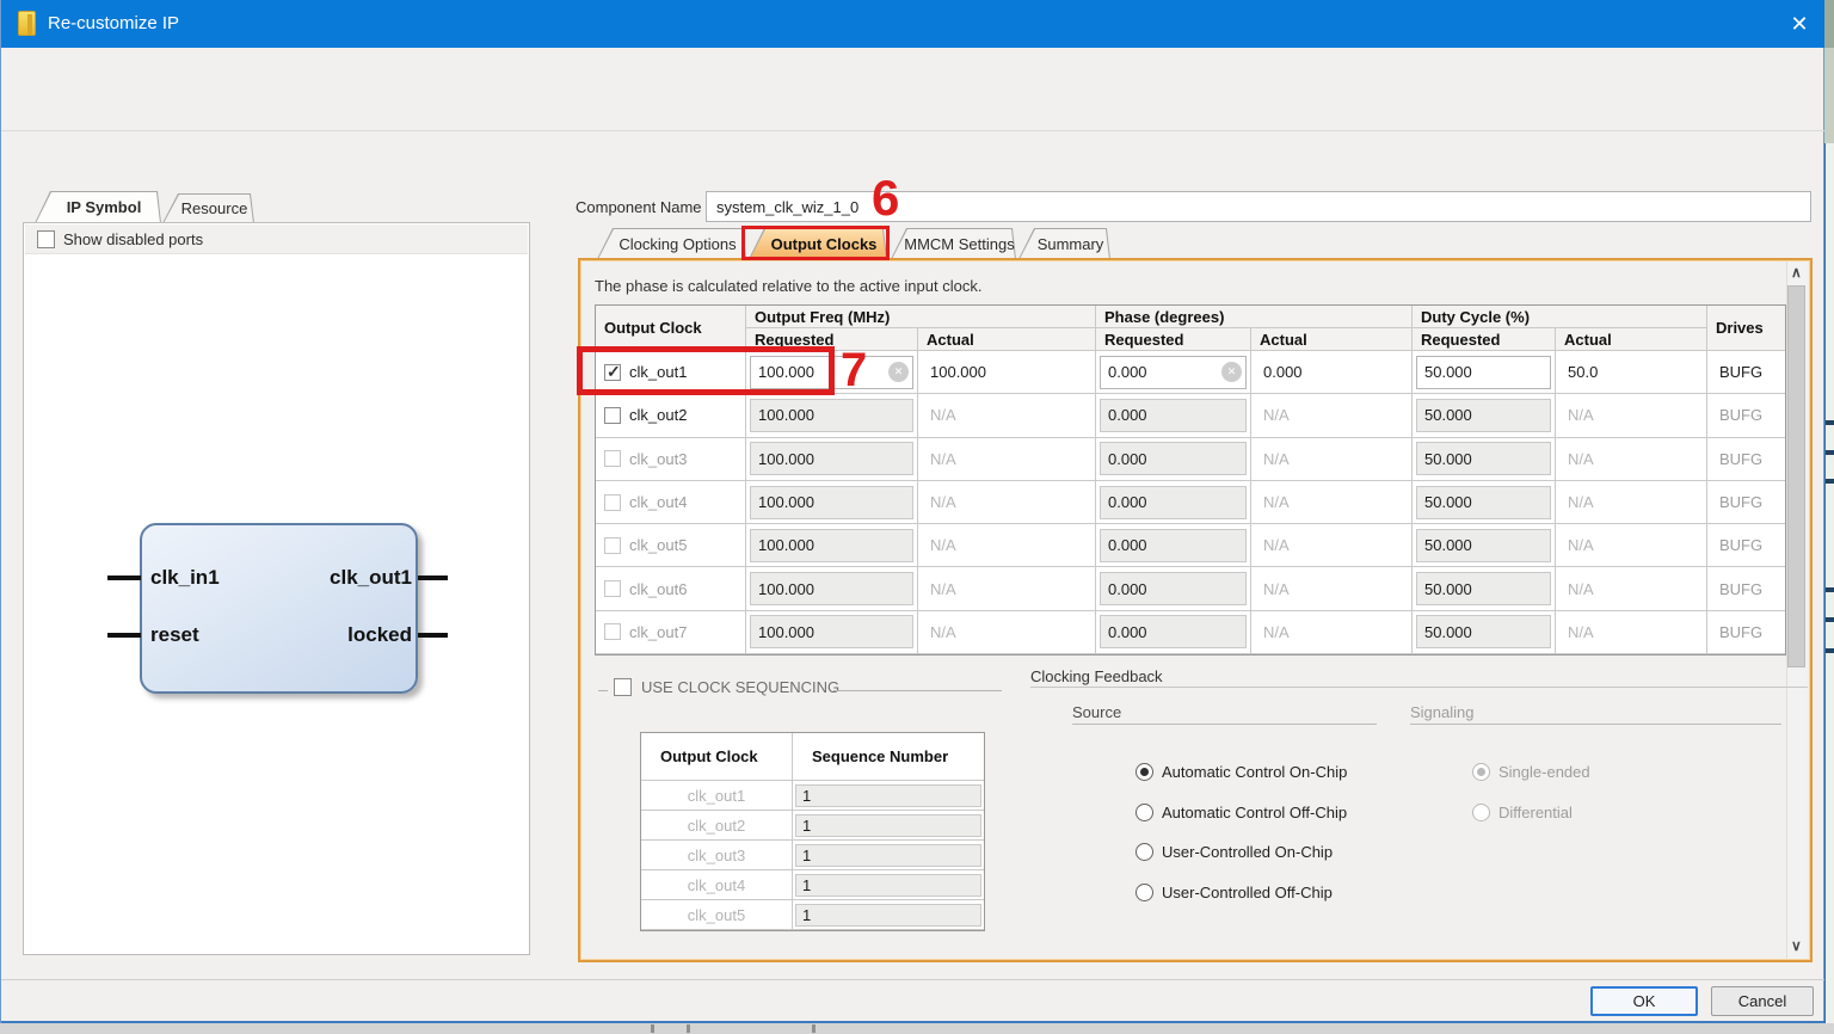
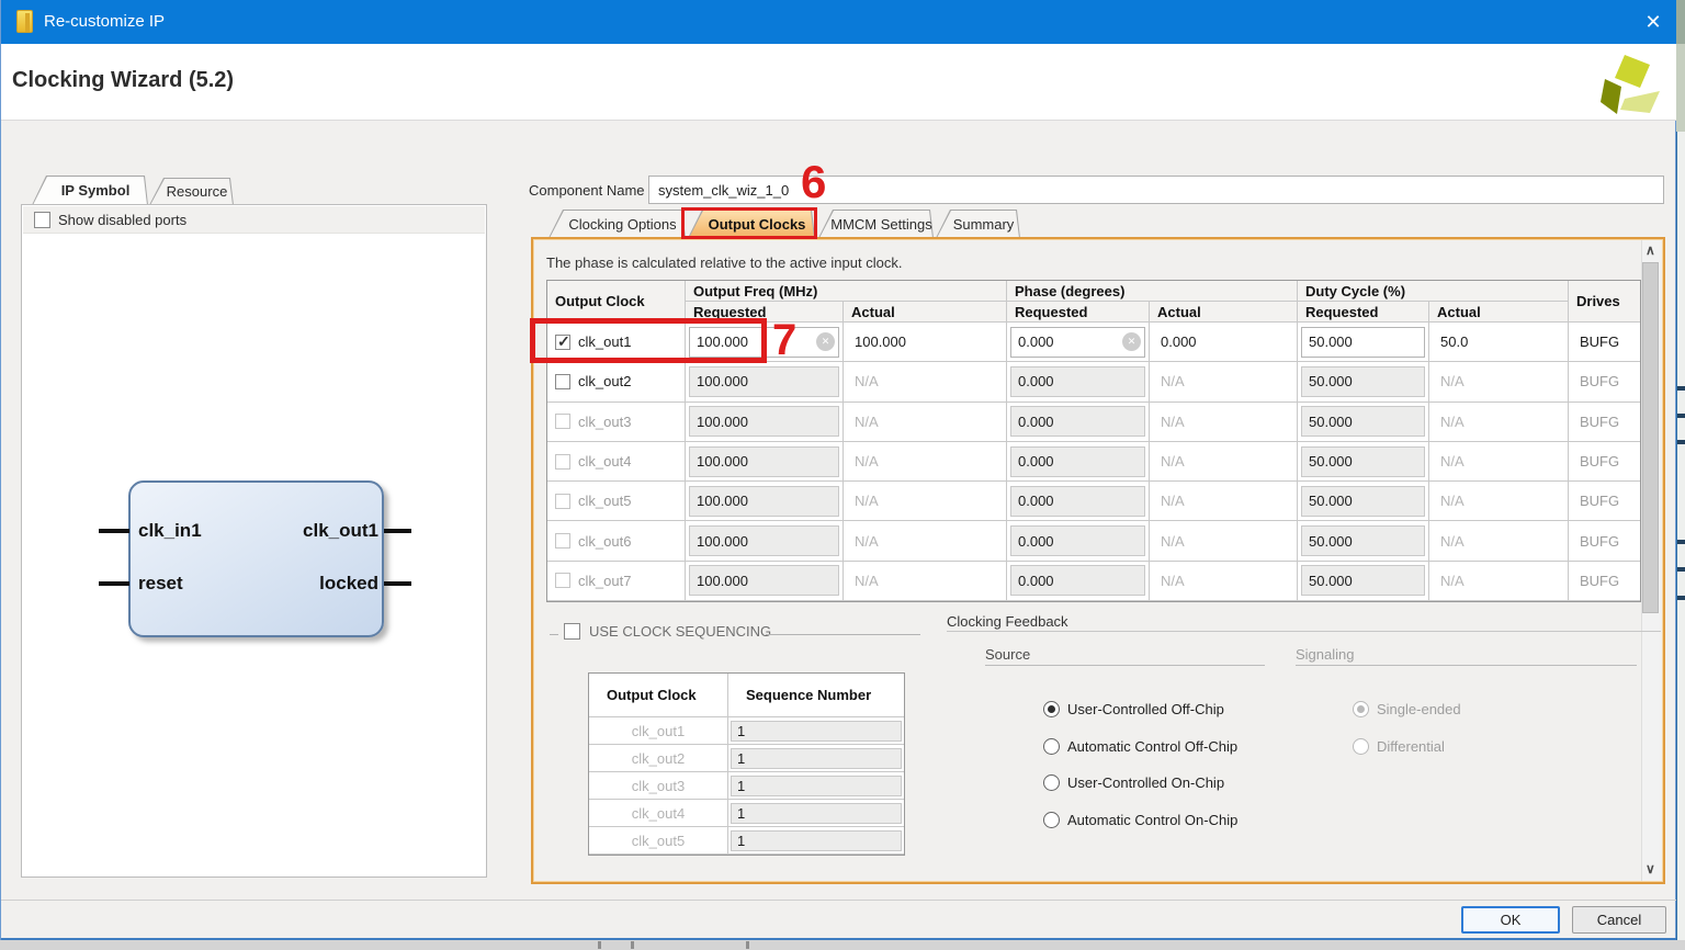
  Re-customize IP
  ✕
+ Clocking Wizard (5.2)
  IP Symbol
  Resource
  Show disabled ports
  clk_in1
  reset
  clk_out1
  locked
  Component Name
  system_clk_wiz_1_0
  Clocking Options
  Output Clocks
  MMCM Settings
  Summary
  The phase is calculated relative to the active input clock.
  Output Clock
  Output Freq (MHz)
  Phase (degrees)
  Duty Cycle (%)
  Drives
  Requested
  Actual
  Requested
  Actual
  Requested
  Actual
  clk_out1
  100.000
  ✕
  100.000
  0.000
  ✕
  0.000
  50.000
  50.0
  BUFG
  clk_out2
  100.000
  N/A
  0.000
  N/A
  50.000
  N/A
  BUFG
  clk_out3
  100.000
  N/A
  0.000
  N/A
  50.000
  N/A
  BUFG
  clk_out4
  100.000
  N/A
  0.000
  N/A
  50.000
  N/A
  BUFG
  clk_out5
  100.000
  N/A
  0.000
  N/A
  50.000
  N/A
  BUFG
  clk_out6
  100.000
  N/A
  0.000
  N/A
  50.000
  N/A
  BUFG
  clk_out7
  100.000
  N/A
  0.000
  N/A
  50.000
  N/A
  BUFG
  ∧
  ∨
  USE CLOCK SEQUENCING
  Output Clock
  Sequence Number
  clk_out1
  1
  clk_out2
  1
  clk_out3
  1
  clk_out4
  1
  clk_out5
  1
  Clocking Feedback
  Source
  Signaling
- Automatic Control On-Chip
+ User-Controlled Off-Chip
  Automatic Control Off-Chip
  User-Controlled On-Chip
- User-Controlled Off-Chip
+ Automatic Control On-Chip
  Single-ended
  Differential
  OK
  Cancel
  6
  7
